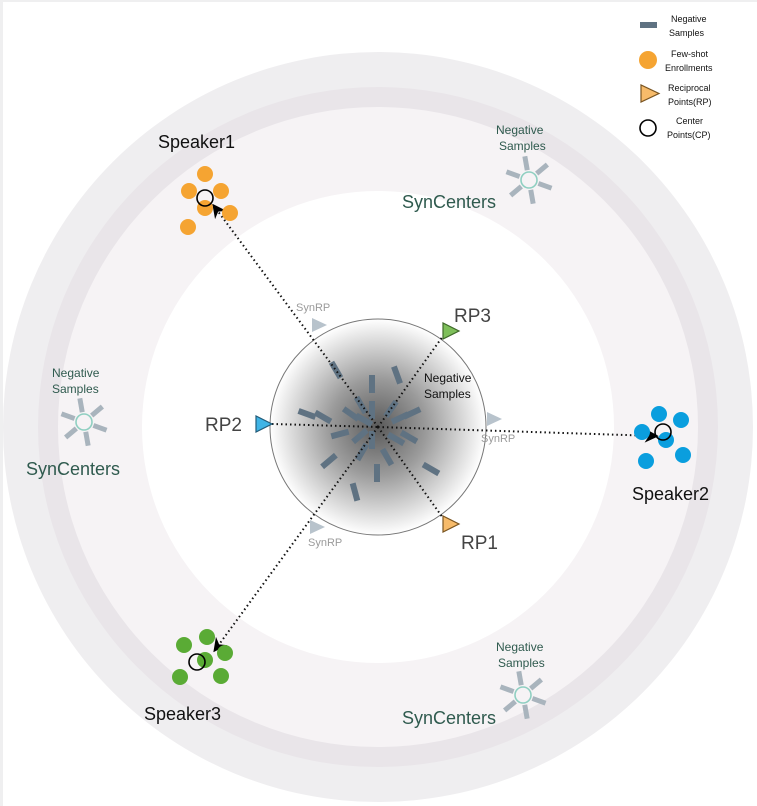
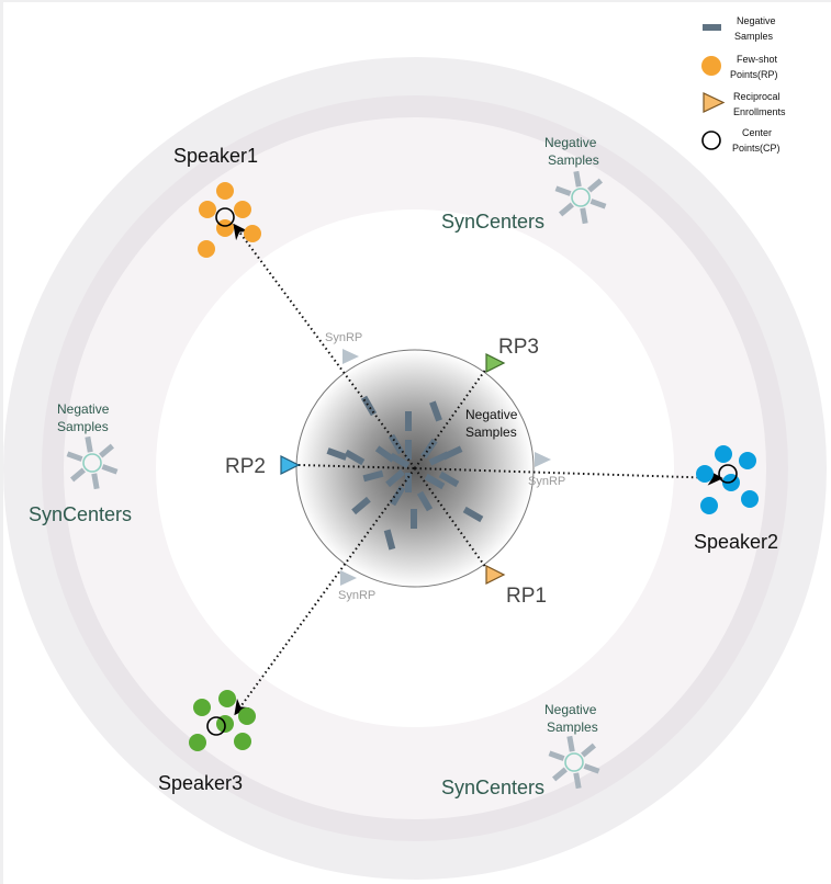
  SynRP
  SynRP
  SynRP
  RP3
  RP2
  RP1
  Negative
  Samples
  Speaker1
  Speaker2
  Speaker3
  Negative
  Samples
  SynCenters
  Negative
  Samples
  SynCenters
  Negative
  Samples
  SynCenters
  Negative
  Samples
  Few-shot
- Enrollments
+ Points(RP)
  Reciprocal
- Points(RP)
+ Enrollments
  Center
  Points(CP)
